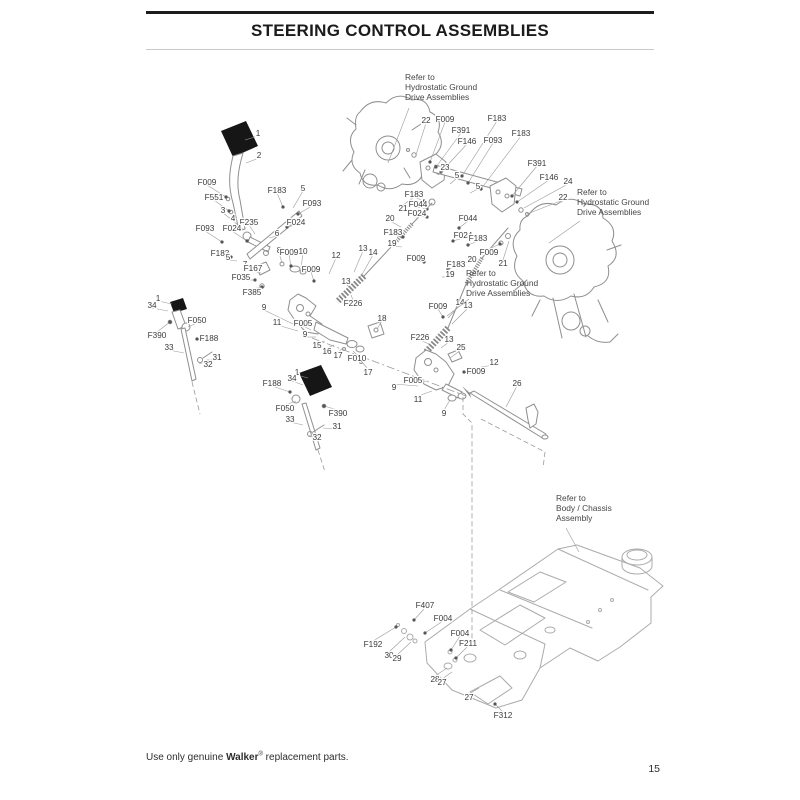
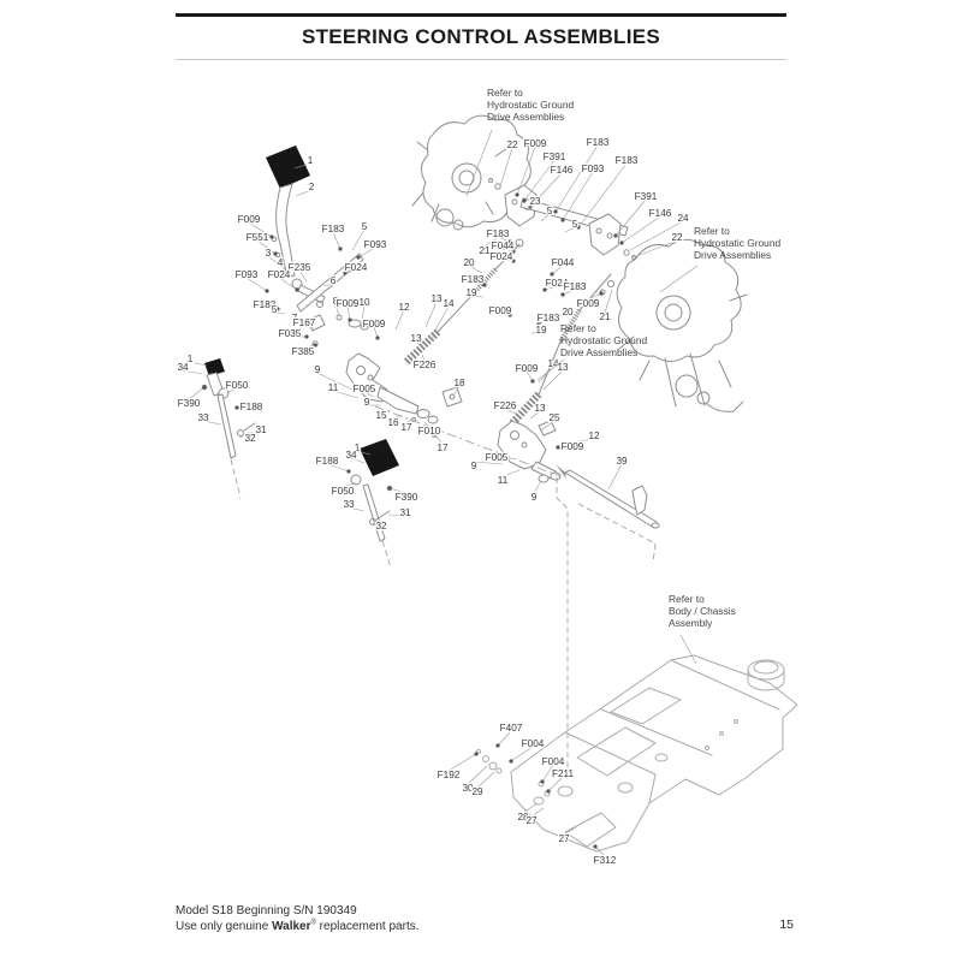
  STEERING CONTROL ASSEMBLIES
  22
  F009
  F391
  F146
  F183
  F093
  F183
  23
  5
  5
  F391
  F146
  24
  22
  21
  F009
  1
  2
  F009
  F551
  3
  4
  F235
  F024
  F183
  5
  F093
  F024
  6
  F093
  F183
  5
  7
  F167
  F035
  F385
  8
  F009
  10
  12
  F009
  13
  14
  21
  20
  F183
  19
  F183
  F044
  F024
  F009
  F044
  F024
  F183
  20
  F183
  19
  F226
  13
  F009
  14
  13
  9
  11
  F005
  9
  15
  16
  17
  F010
  17
  18
  F226
  13
  25
  12
  F009
  F005
  9
  11
  9
- 26
+ 39
  1
  34
  F390
  F050
  F188
  33
  31
  32
  1
  34
  F188
  F050
  33
  F390
  31
  32
  F407
  F004
  F192
  30
  29
  F004
  F211
  28
  27
  27
  F312
  Refer to
  Hydrostatic Ground
  Drive Assemblies
  Refer to
  Hydrostatic Ground
  Drive Assemblies
  Refer to
  Hydrostatic Ground
  Drive Assemblies
  Refer to
  Body / Chassis
  Assembly
+ Model S18 Beginning S/N 190349
  Use only genuine Walker replacement parts.
  15
